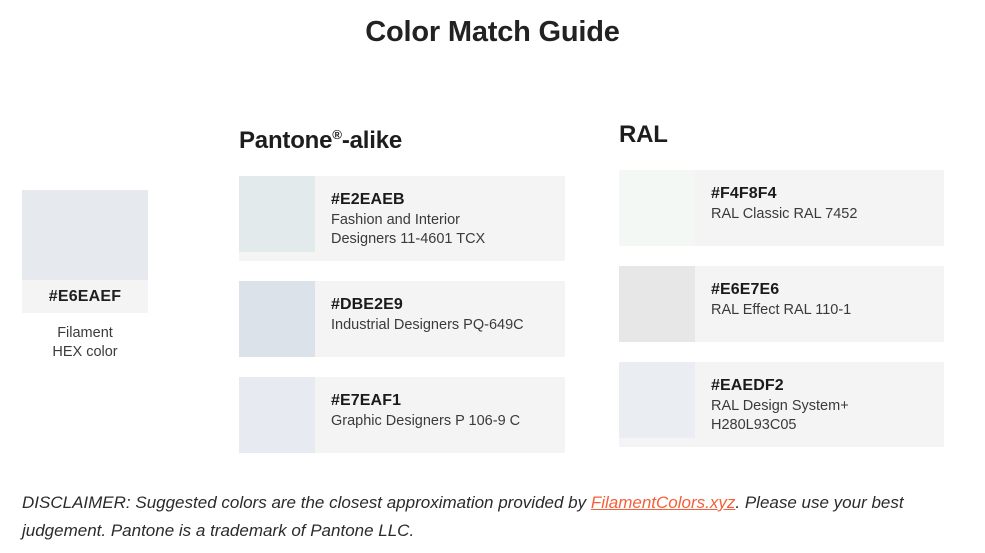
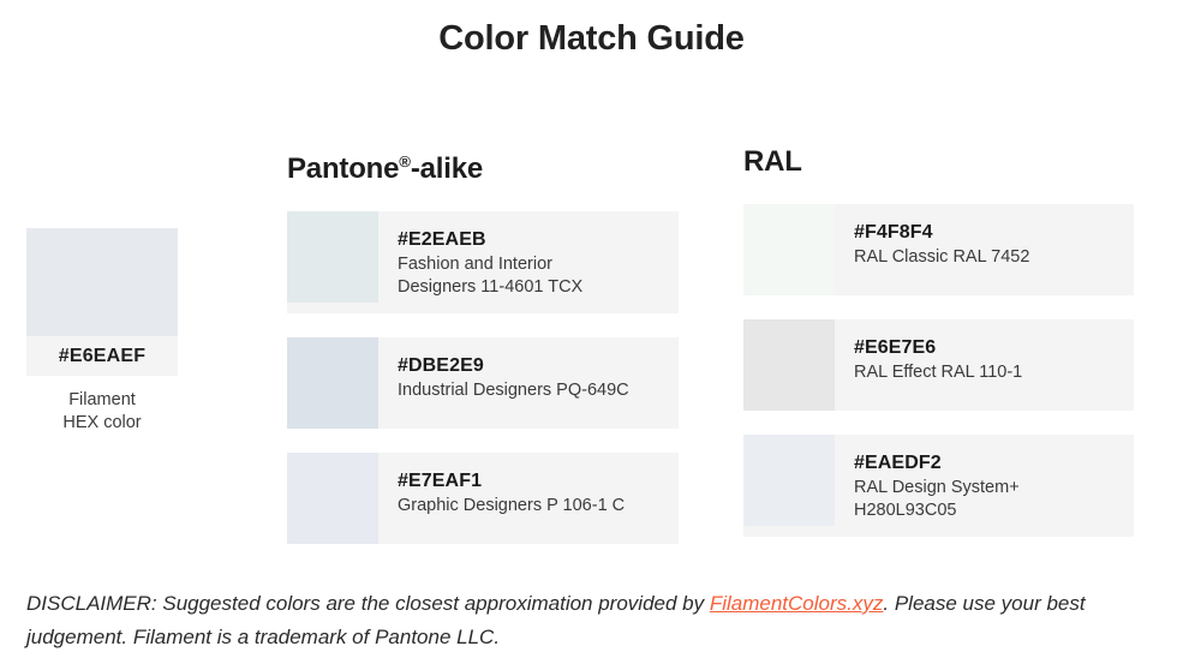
  Color Match Guide
  #E6EAEF
  Filament
  HEX color
  Pantone®-alike
  #E2EAEB
  Fashion and Interior
  Designers 11-4601 TCX
  #DBE2E9
  Industrial Designers PQ-649C
  #E7EAF1
- Graphic Designers P 106-9 C
+ Graphic Designers P 106-1 C
  RAL
  #F4F8F4
  RAL Classic RAL 7452
  #E6E7E6
  RAL Effect RAL 110-1
  #EAEDF2
  RAL Design System+
  H280L93C05
- DISCLAIMER: Suggested colors are the closest approximation provided by FilamentColors.xyz. Please use your best judgement. Pantone is a trademark of Pantone LLC.
+ DISCLAIMER: Suggested colors are the closest approximation provided by FilamentColors.xyz. Please use your best judgement. Filament is a trademark of Pantone LLC.
